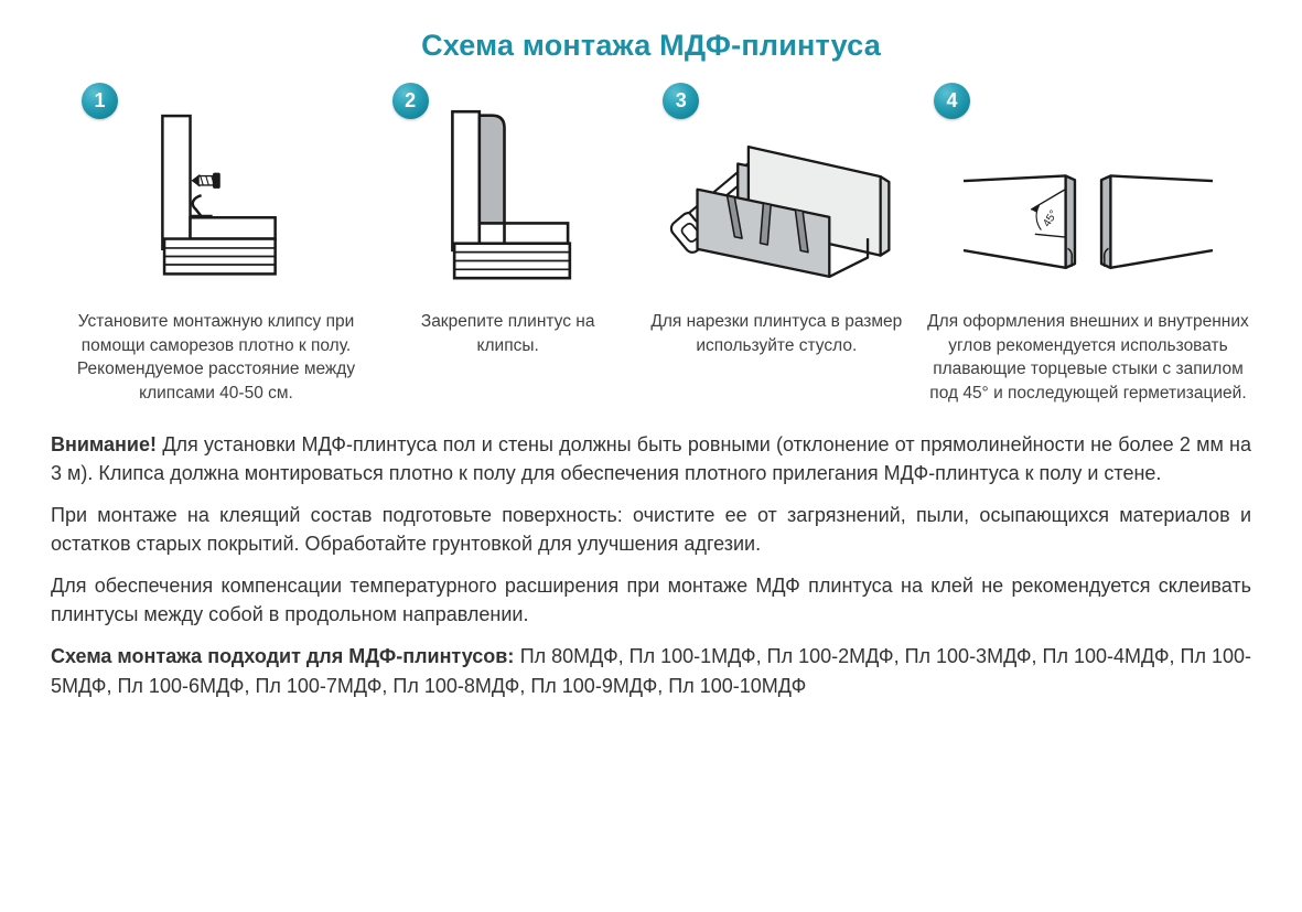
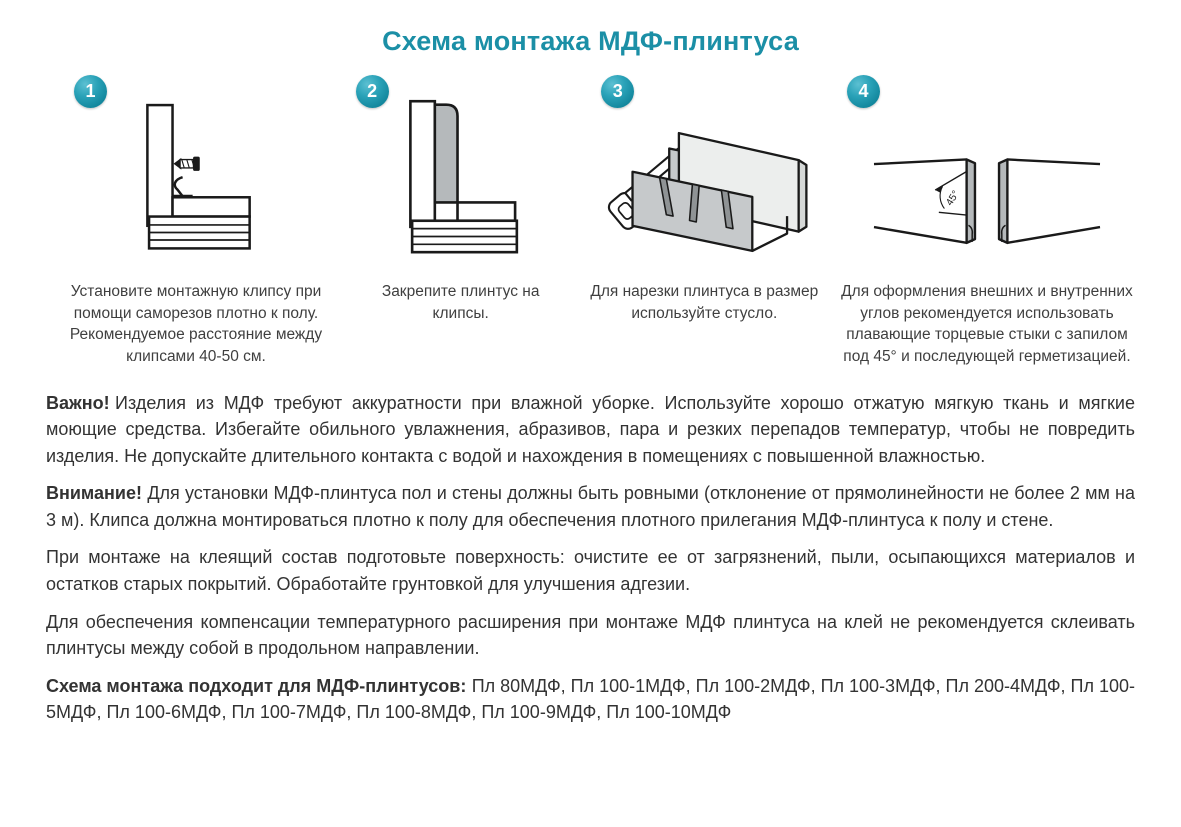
  Схема монтажа МДФ-плинтуса
  1
  Установите монтажную клипсу при помощи саморезов плотно к полу. Рекомендуемое расстояние между клипсами 40-50 см.
  2
  Закрепите плинтус на клипсы.
  3
  Для нарезки плинтуса в размер используйте стусло.
  4
  Для оформления внешних и внутренних углов рекомендуется использовать плавающие торцевые стыки с запилом под 45° и последующей герметизацией.
+ Важно! Изделия из МДФ требуют аккуратности при влажной уборке. Используйте хорошо отжатую мягкую ткань и мягкие моющие средства. Избегайте обильного увлажнения, абразивов, пара и резких перепадов температур, чтобы не повредить изделия. Не допускайте длительного контакта с водой и нахождения в помещениях с повышенной влажностью.
  Внимание! Для установки МДФ-плинтуса пол и стены должны быть ровными (отклонение от прямолинейности не более 2 мм на 3 м). Клипса должна монтироваться плотно к полу для обеспечения плотного прилегания МДФ-плинтуса к полу и стене.
  При монтаже на клеящий состав подготовьте поверхность: очистите ее от загрязнений, пыли, осыпающихся материалов и остатков старых покрытий. Обработайте грунтовкой для улучшения адгезии.
  Для обеспечения компенсации температурного расширения при монтаже МДФ плинтуса на клей не рекомендуется склеивать плинтусы между собой в продольном направлении.
- Схема монтажа подходит для МДФ-плинтусов: Пл 80МДФ, Пл 100-1МДФ, Пл 100-2МДФ, Пл 100-3МДФ, Пл 100-4МДФ, Пл 100-5МДФ, Пл 100-6МДФ, Пл 100-7МДФ, Пл 100-8МДФ, Пл 100-9МДФ, Пл 100-10МДФ
+ Схема монтажа подходит для МДФ-плинтусов: Пл 80МДФ, Пл 100-1МДФ, Пл 100-2МДФ, Пл 100-3МДФ, Пл 200-4МДФ, Пл 100-5МДФ, Пл 100-6МДФ, Пл 100-7МДФ, Пл 100-8МДФ, Пл 100-9МДФ, Пл 100-10МДФ
